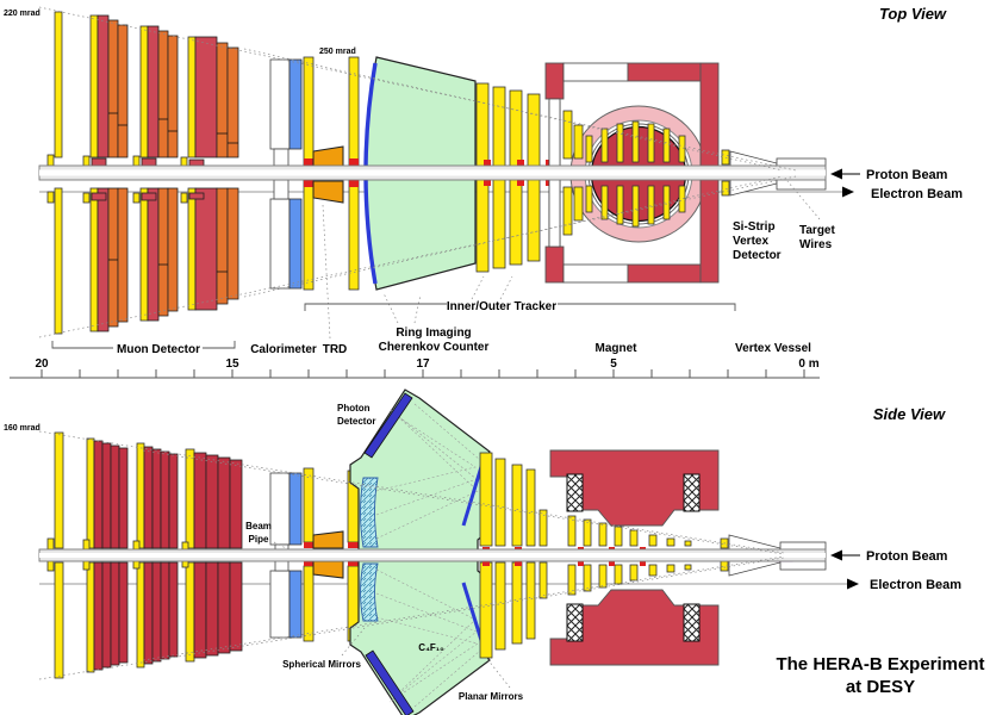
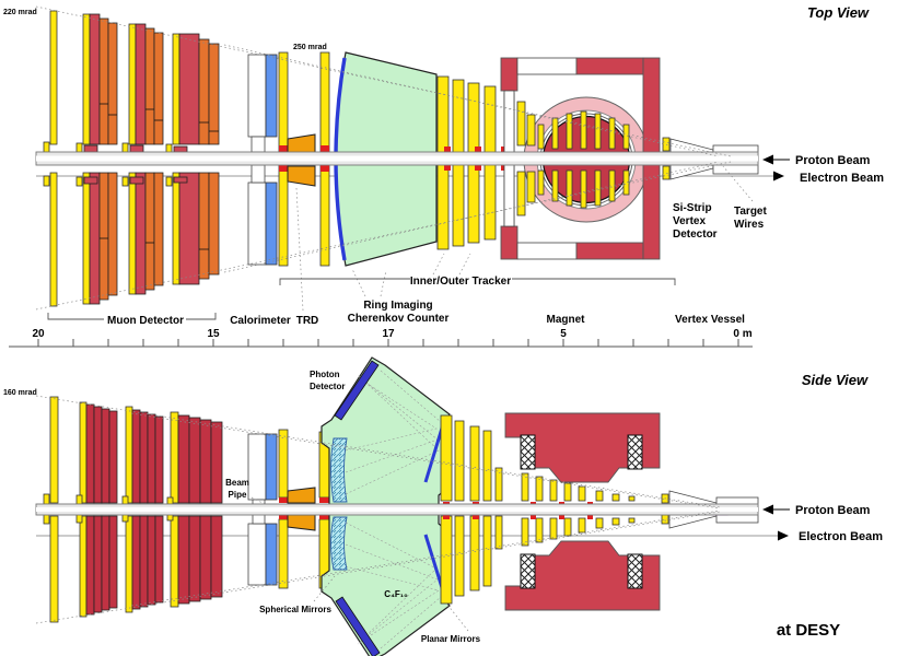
  Top View
  Muon Detector
  Calorimeter
  TRD
  Ring Imaging
  Cherenkov Counter
  Inner/Outer Tracker
  Magnet
  Vertex Vessel
  Si-Strip
  Vertex
  Detector
  Target
  Wires
  Proton Beam
  Electron Beam
  20
  15
  17
  5
  0 m
  Side View
  Photon
  Detector
  Beam
  Pipe
  C₄F₁₀
  Spherical Mirrors
  Planar Mirrors
  Proton Beam
  Electron Beam
- The HERA-B Experiment
  at DESY
